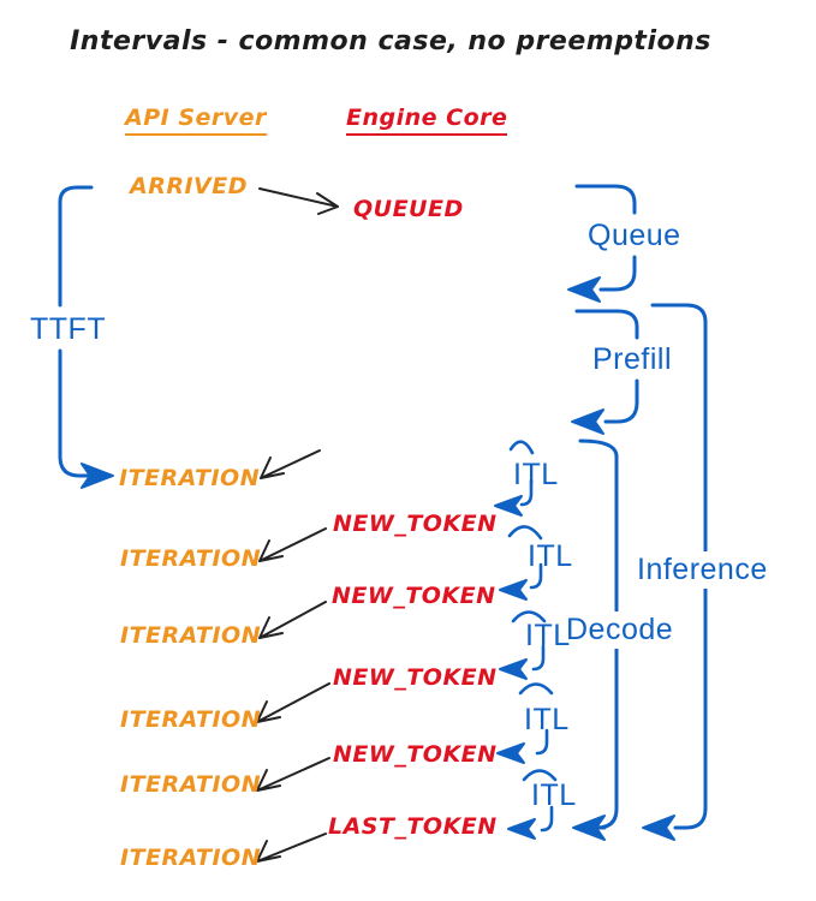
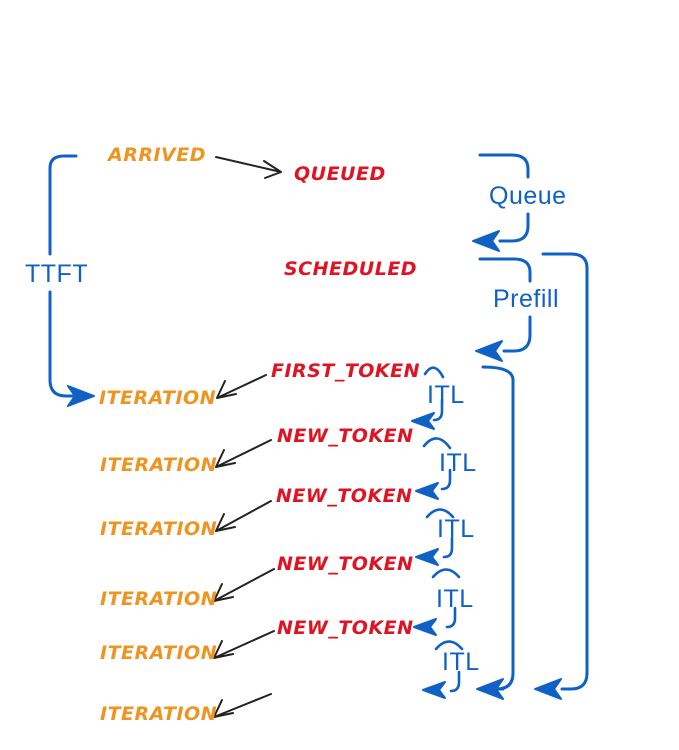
- Intervals - common case, no preemptions
- API Server
- Engine Core
  ARRIVED
  ITERATION
  ITERATION
  ITERATION
  ITERATION
  ITERATION
  ITERATION
  QUEUED
+ SCHEDULED
+ FIRST_TOKEN
  NEW_TOKEN
  NEW_TOKEN
  NEW_TOKEN
  NEW_TOKEN
- LAST_TOKEN
  TTFT
  Queue
  Prefill
- Inference
- Decode
  ITL
  ITL
  ITL
  ITL
  ITL
